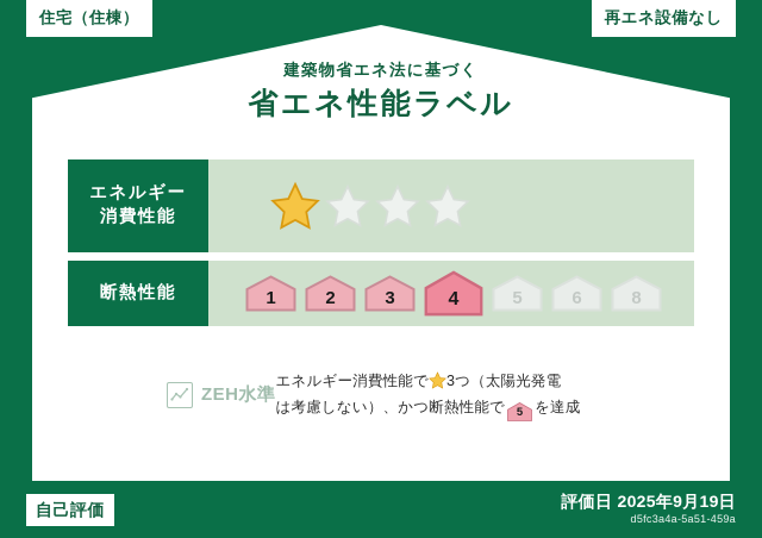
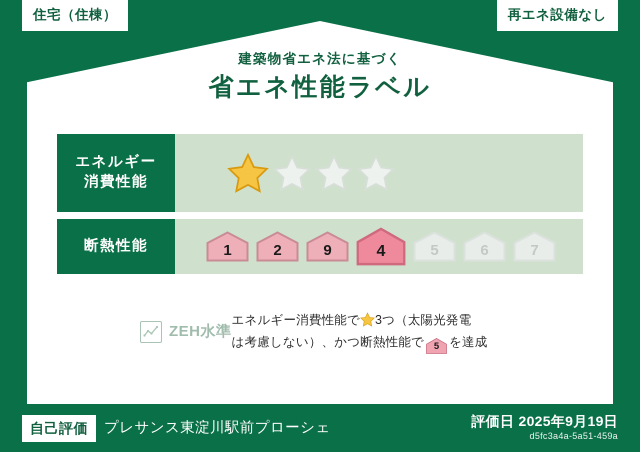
  住宅（住棟）
  再エネ設備なし
  建築物省エネ法に基づく
  省エネ性能ラベル
  エネルギー
  消費性能
  断熱性能
  1
  2
- 3
+ 9
  4
  5
  6
- 8
+ 7
  ZEH水準
  エネルギー消費性能で 3つ（太陽光発電
  は考慮しない）、かつ断熱性能で
  5
  を達成
  自己評価
+ プレサンス東淀川駅前プローシェ
  評価日 2025年9月19日
  d5fc3a4a-5a51-459a
